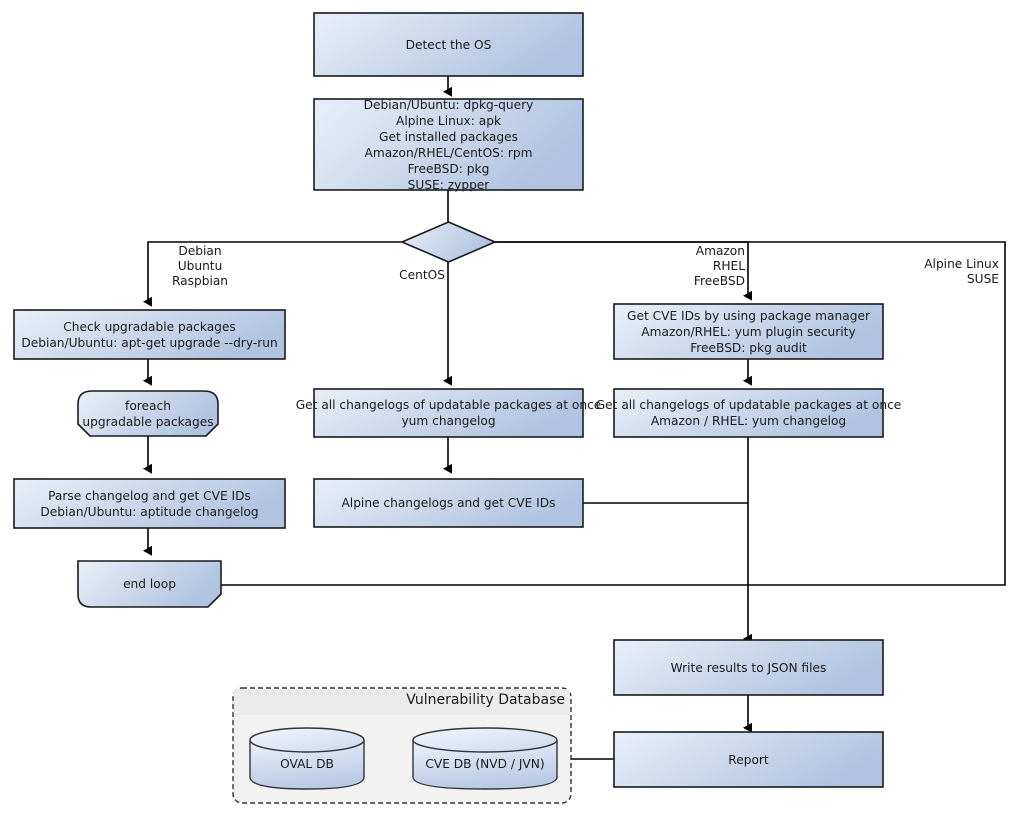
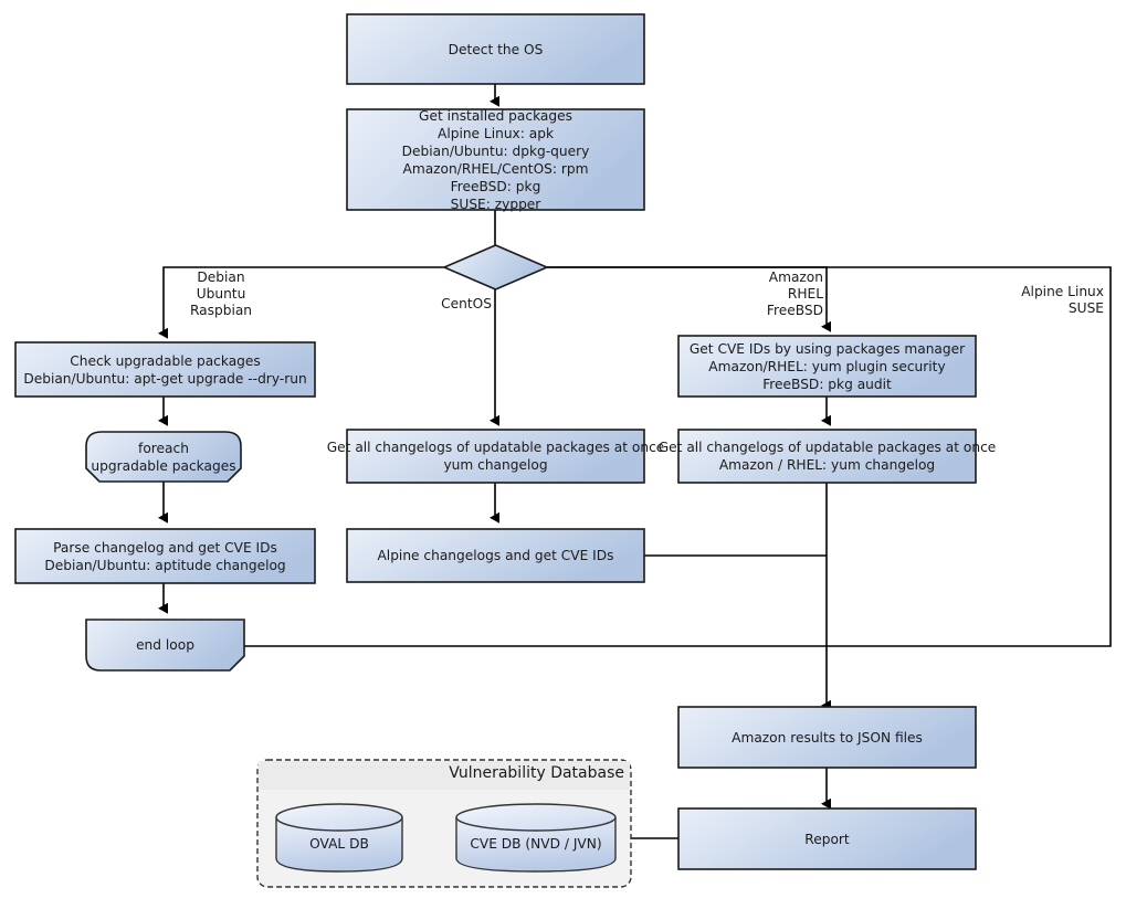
  Detect the OS
- Debian/Ubuntu: dpkg-query
+ Get installed packages
  Alpine Linux: apk
- Get installed packages
+ Debian/Ubuntu: dpkg-query
  Amazon/RHEL/CentOS: rpm
  FreeBSD: pkg
  SUSE: zypper
  Debian
  Ubuntu
  Raspbian
  CentOS
  Amazon
  RHEL
  FreeBSD
  Alpine Linux
  SUSE
  Check upgradable packages
  Debian/Ubuntu: apt-get upgrade --dry-run
  foreach
  upgradable packages
  Parse changelog and get CVE IDs
  Debian/Ubuntu: aptitude changelog
  end loop
  Get all changelogs of updatable packages at once
  yum changelog
  Alpine changelogs and get CVE IDs
- Get CVE IDs by using package manager
+ Get CVE IDs by using packages manager
  Amazon/RHEL: yum plugin security
  FreeBSD: pkg audit
  Get all changelogs of updatable packages at once
  Amazon / RHEL: yum changelog
- Write results to JSON files
+ Amazon results to JSON files
  Report
  Vulnerability Database
  OVAL DB
  CVE DB (NVD / JVN)
